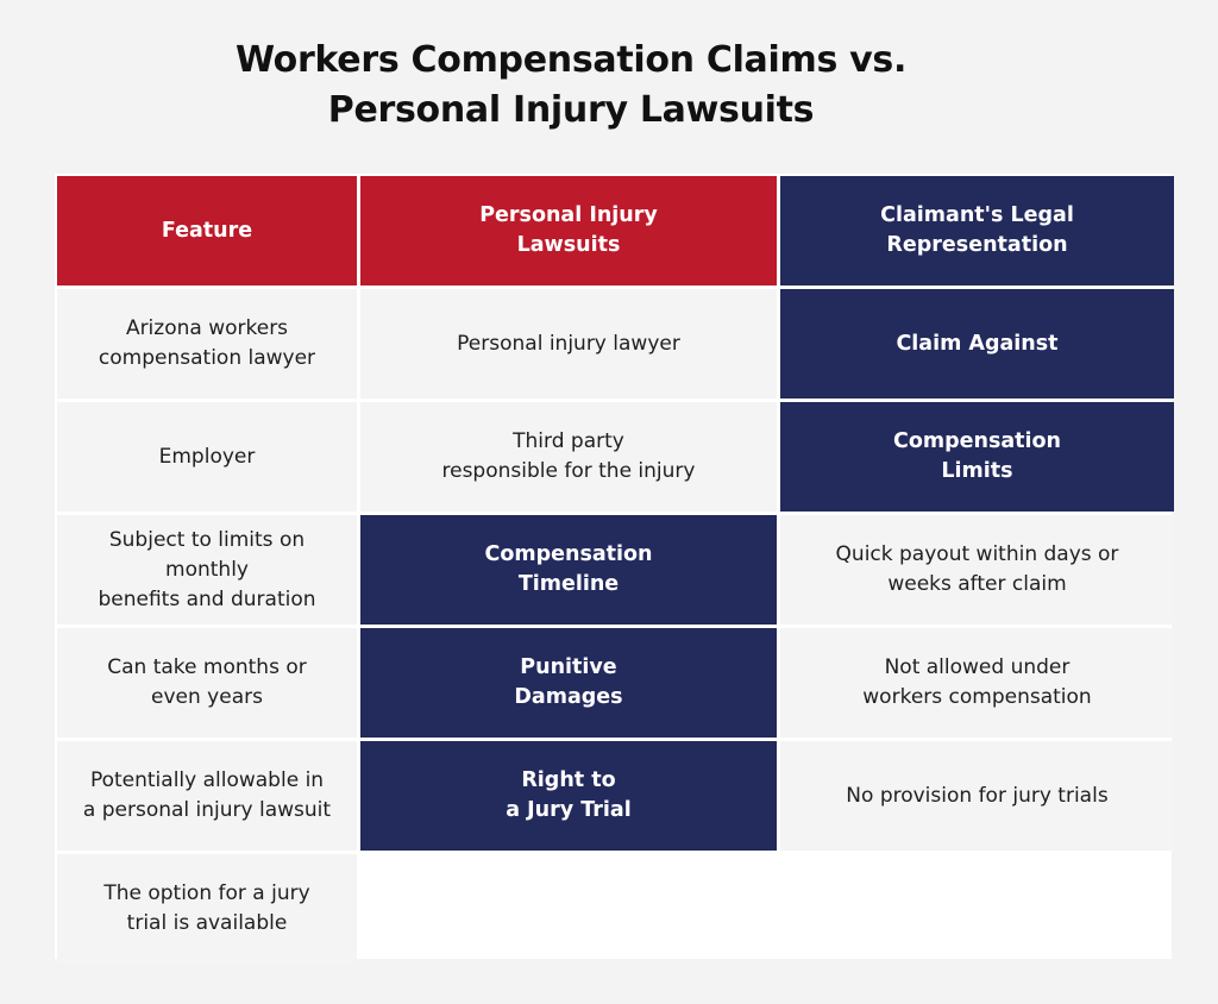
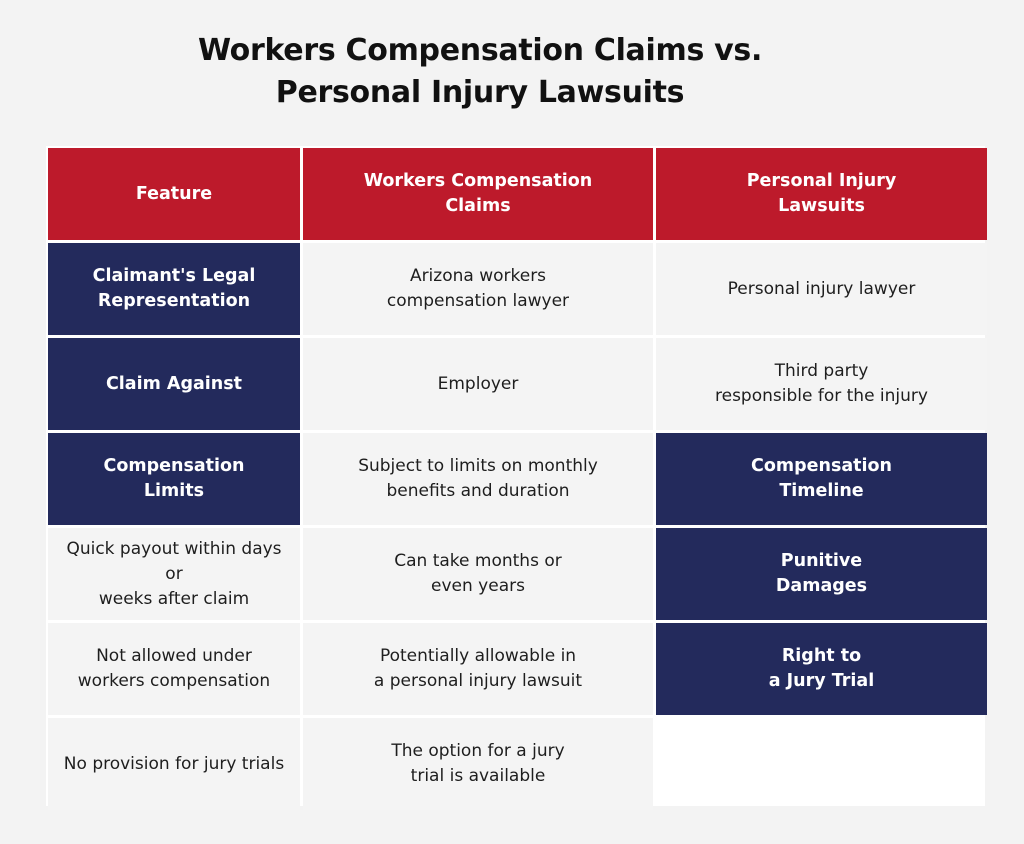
  Workers Compensation Claims vs.
  Personal Injury Lawsuits
  Feature
+ Workers Compensation
+ Claims
  Personal Injury
  Lawsuits
  Claimant's Legal
  Representation
  Arizona workers
  compensation lawyer
  Personal injury lawyer
  Claim Against
  Employer
  Third party
  responsible for the injury
  Compensation
  Limits
  Subject to limits on monthly
  benefits and duration
  Compensation
  Timeline
  Quick payout within days or
  weeks after claim
  Can take months or
  even years
  Punitive
  Damages
  Not allowed under
  workers compensation
  Potentially allowable in
  a personal injury lawsuit
  Right to
  a Jury Trial
  No provision for jury trials
  The option for a jury
  trial is available
